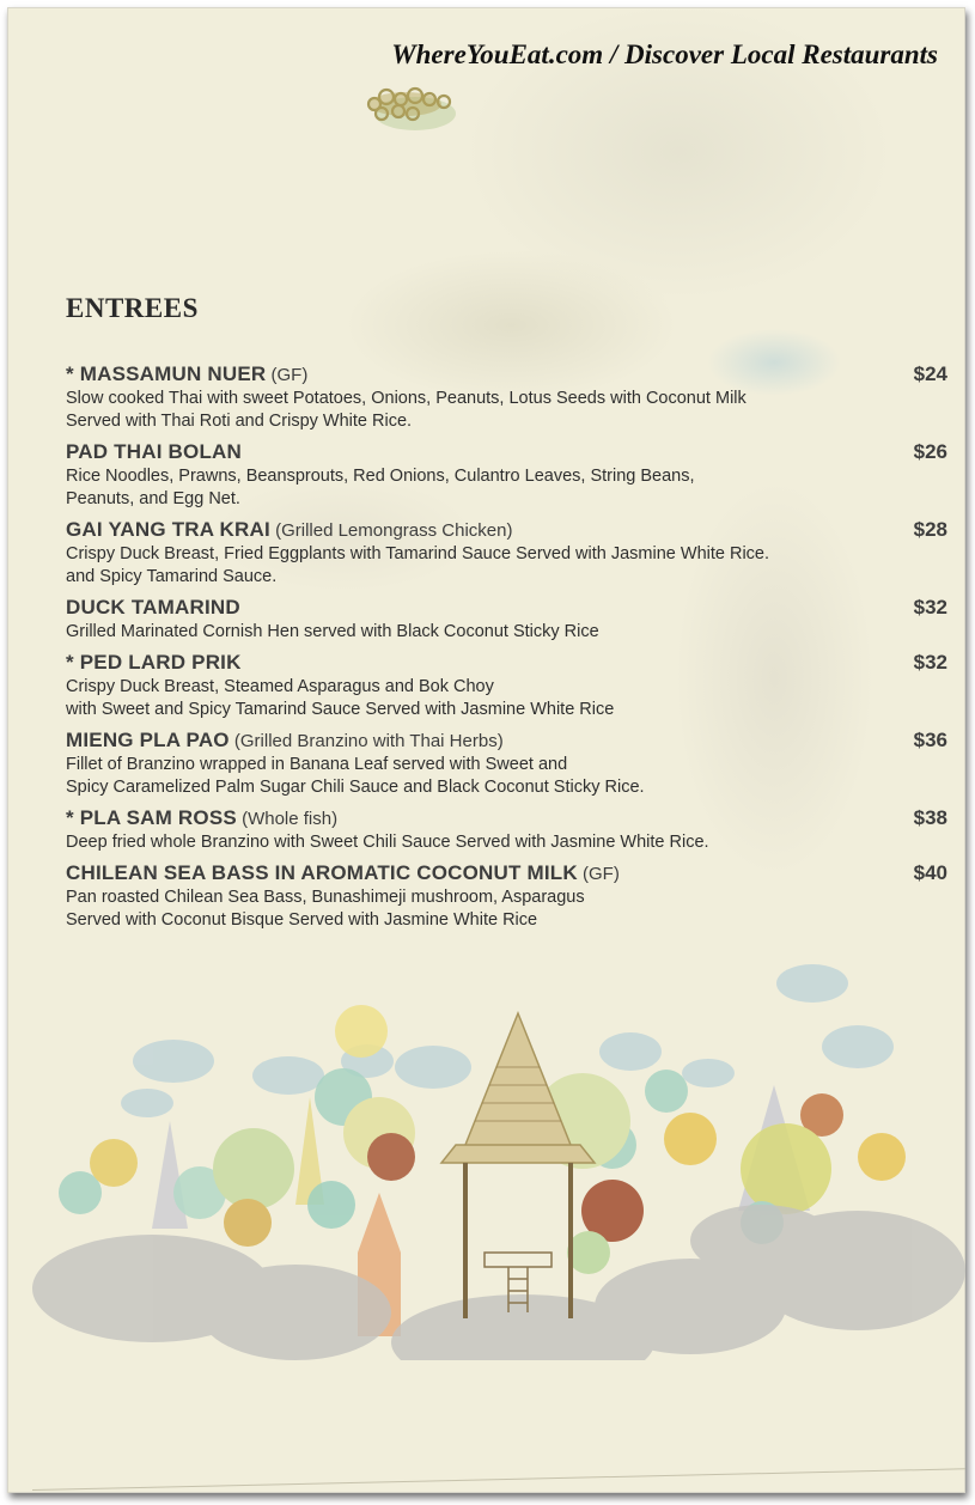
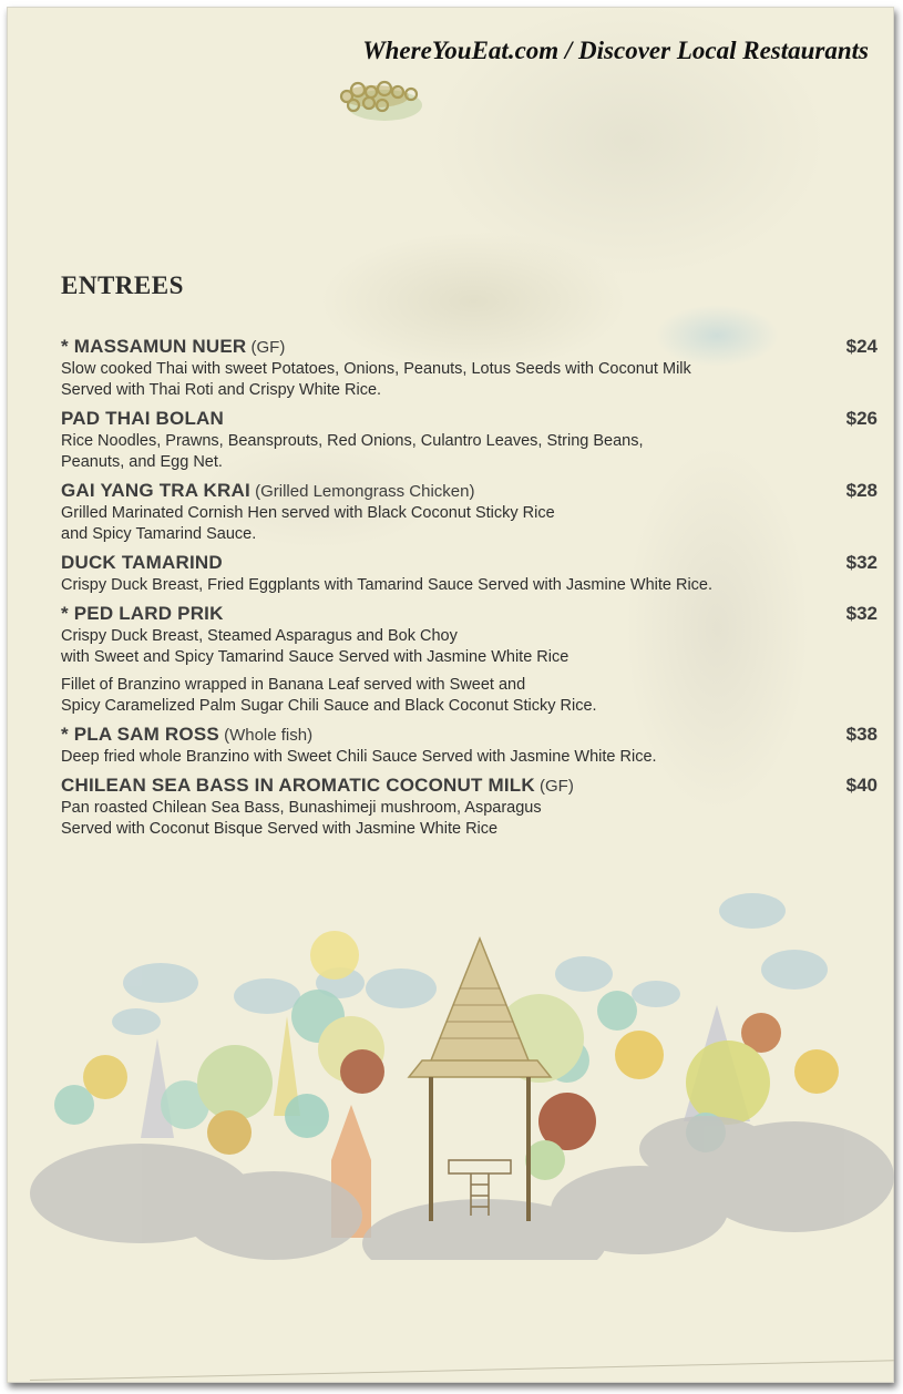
  WhereYouEat.com / Discover Local Restaurants
  ENTREES
  * MASSAMUN NUER (GF)
  $24
  Slow cooked Thai with sweet Potatoes, Onions, Peanuts, Lotus Seeds with Coconut Milk
  Served with Thai Roti and Crispy White Rice.
  PAD THAI BOLAN
  $26
  Rice Noodles, Prawns, Beansprouts, Red Onions, Culantro Leaves, String Beans,
  Peanuts, and Egg Net.
  GAI YANG TRA KRAI (Grilled Lemongrass Chicken)
  $28
- Crispy Duck Breast, Fried Eggplants with Tamarind Sauce Served with Jasmine White Rice.
+ Grilled Marinated Cornish Hen served with Black Coconut Sticky Rice
  and Spicy Tamarind Sauce.
  DUCK TAMARIND
  $32
- Grilled Marinated Cornish Hen served with Black Coconut Sticky Rice
+ Crispy Duck Breast, Fried Eggplants with Tamarind Sauce Served with Jasmine White Rice.
  * PED LARD PRIK
  $32
  Crispy Duck Breast, Steamed Asparagus and Bok Choy
  with Sweet and Spicy Tamarind Sauce Served with Jasmine White Rice
- MIENG PLA PAO (Grilled Branzino with Thai Herbs)
- $36
  Fillet of Branzino wrapped in Banana Leaf served with Sweet and
  Spicy Caramelized Palm Sugar Chili Sauce and Black Coconut Sticky Rice.
  * PLA SAM ROSS (Whole fish)
  $38
  Deep fried whole Branzino with Sweet Chili Sauce Served with Jasmine White Rice.
  CHILEAN SEA BASS IN AROMATIC COCONUT MILK (GF)
  $40
  Pan roasted Chilean Sea Bass, Bunashimeji mushroom, Asparagus
  Served with Coconut Bisque Served with Jasmine White Rice
